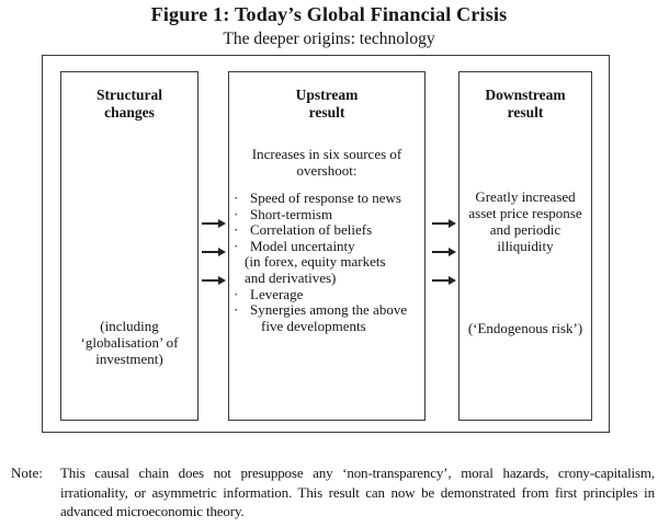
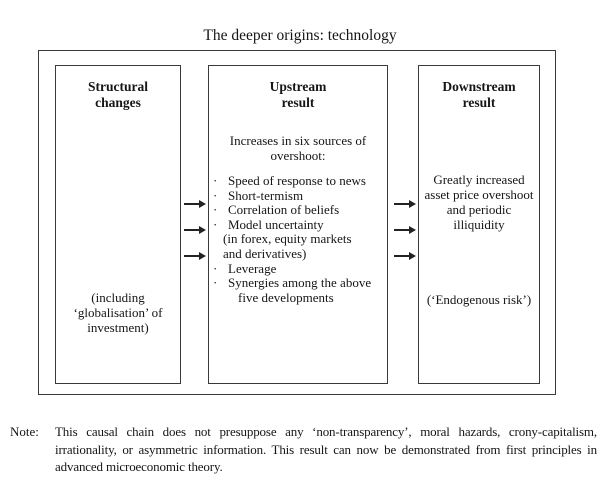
- Figure 1: Today’s Global Financial Crisis
  The deeper origins: technology
  Structural changes
  (including ‘globalisation’ of investment)
  Upstream result
  Increases in six sources of overshoot:
  ·
  Speed of response to news
  ·
  Short-termism
  ·
  Correlation of beliefs
  ·
  Model uncertainty
  (in forex, equity markets
  and derivatives)
  ·
  Leverage
  ·
  Synergies among the above
  five developments
  Downstream result
- Greatly increased asset price response and periodic illiquidity
+ Greatly increased asset price overshoot and periodic illiquidity
  (‘Endogenous risk’)
  Note:
  This causal chain does not presuppose any ‘non-transparency’, moral hazards, crony-capitalism, irrationality, or asymmetric information. This result can now be demonstrated from first principles in advanced microeconomic theory.
